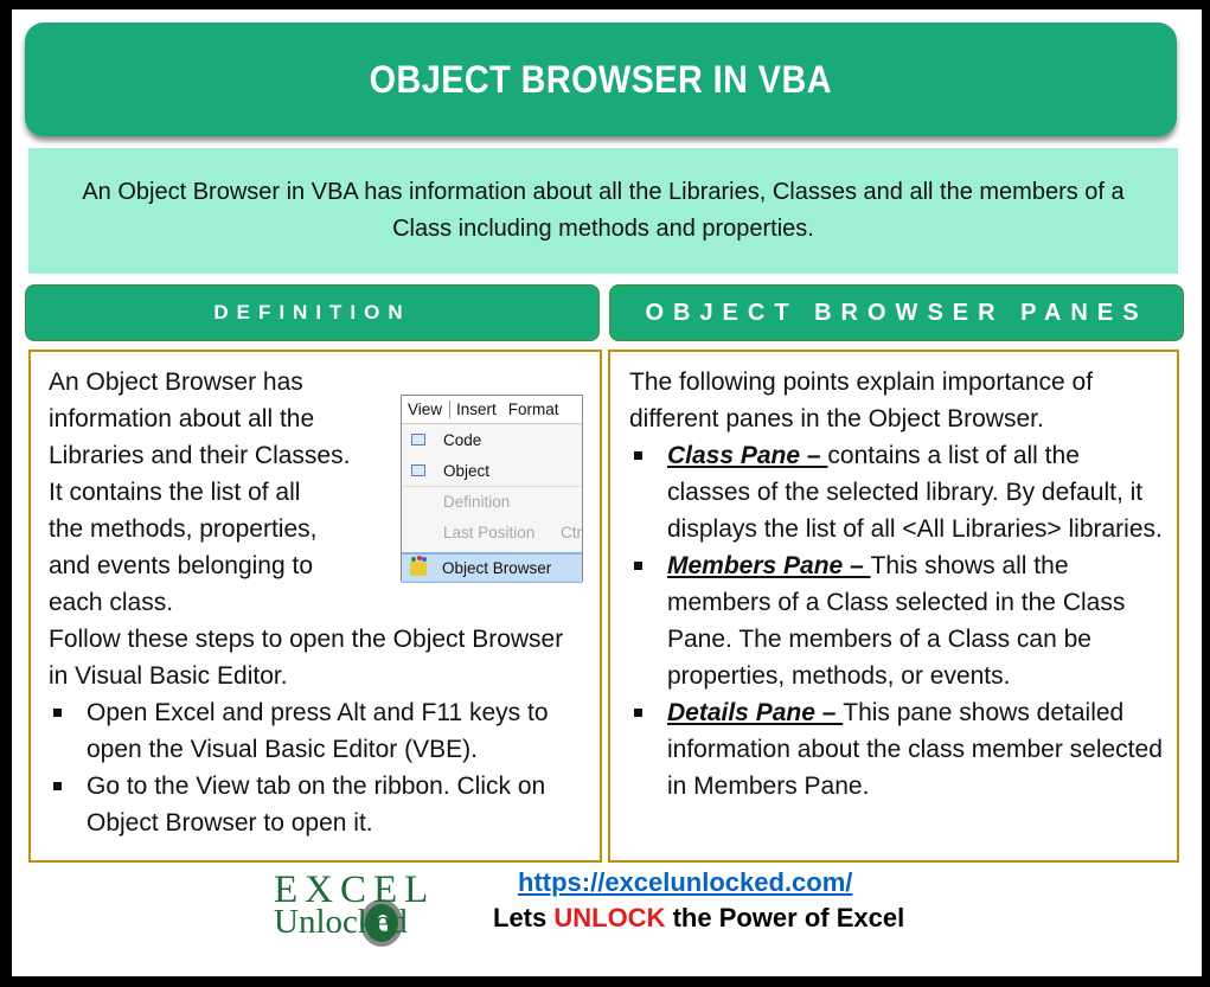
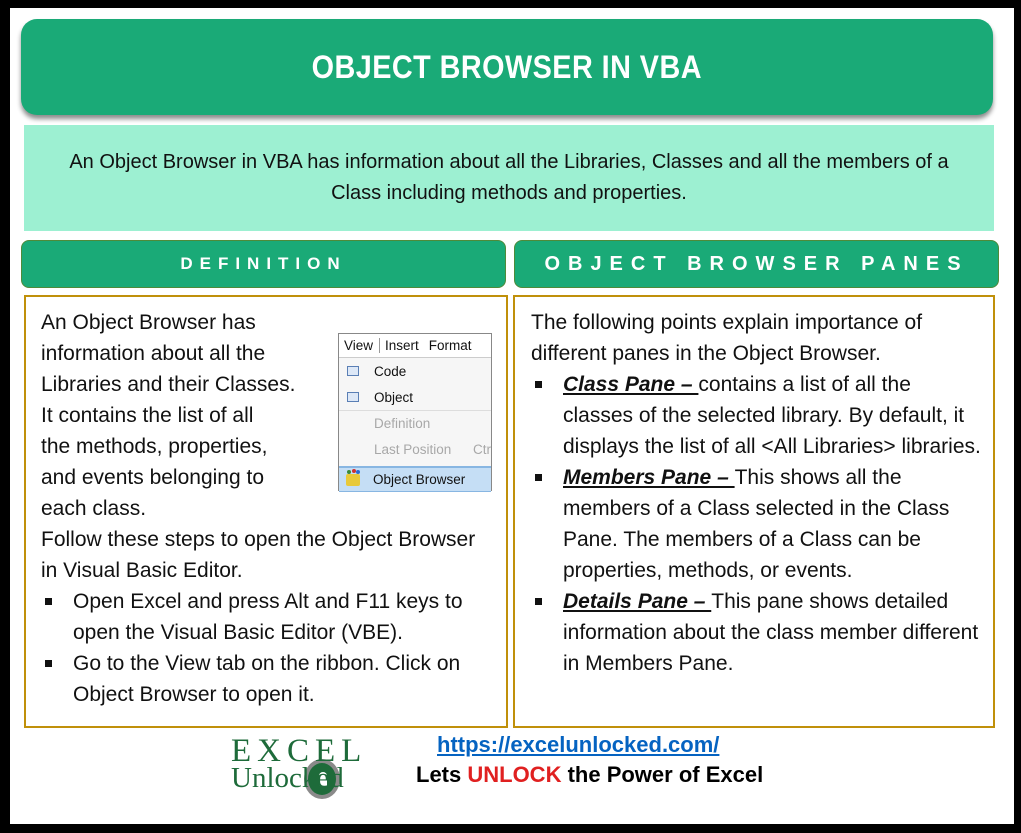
  OBJECT BROWSER IN VBA
  An Object Browser in VBA has information about all the Libraries, Classes and all the members of a Class including methods and properties.
  DEFINITION
  OBJECT BROWSER PANES
  An Object Browser has
  information about all the
  Libraries and their Classes.
  It contains the list of all
  the methods, properties,
  and events belonging to
  each class.
  Follow these steps to open the Object Browser in Visual Basic Editor.
  Open Excel and press Alt and F11 keys to open the Visual Basic Editor (VBE).
  Go to the View tab on the ribbon. Click on Object Browser to open it.
  View
  Insert
  Format
  Code
  Object
  Definition
  Last Position
  Ctr
  Object Browser
  The following points explain importance of different panes in the Object Browser.
  Class Pane – contains a list of all the classes of the selected library. By default, it displays the list of all <All Libraries> libraries.
  Members Pane – This shows all the members of a Class selected in the Class Pane. The members of a Class can be properties, methods, or events.
- Details Pane – This pane shows detailed information about the class member selected in Members Pane.
+ Details Pane – This pane shows detailed information about the class member different in Members Pane.
  EXCEL
  Unlocked
  https://excelunlocked.com/
  Lets UNLOCK the Power of Excel
